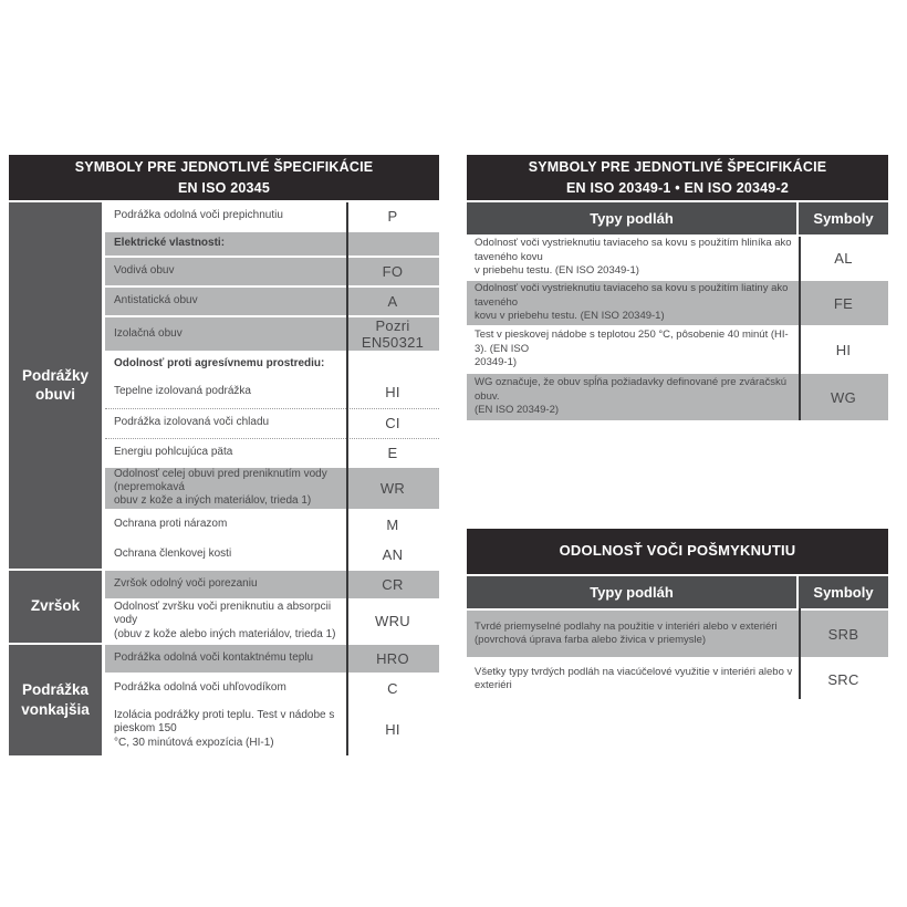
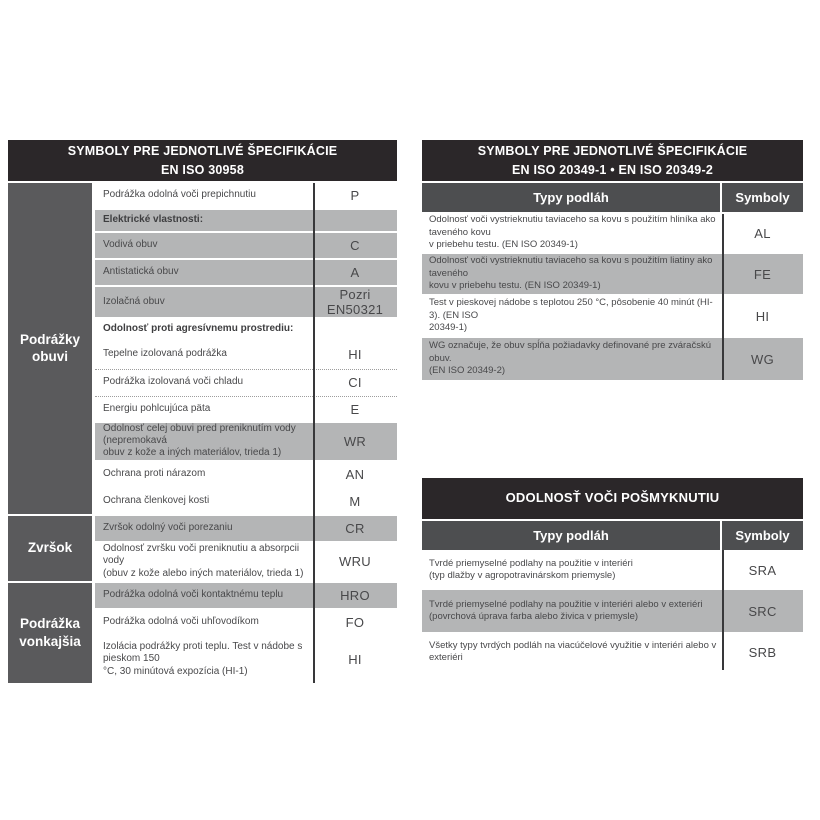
  SYMBOLY PRE JEDNOTLIVÉ ŠPECIFIKÁCIE
- EN ISO 20345
+ EN ISO 30958
  Podrážky
  obuvi
  Podrážka odolná voči prepichnutiu
  P
  Elektrické vlastnosti:
  Vodivá obuv
- FO
+ C
  Antistatická obuv
  A
  Izolačná obuv
  Pozri EN50321
  Odolnosť proti agresívnemu prostrediu:
  Tepelne izolovaná podrážka
  HI
  Podrážka izolovaná voči chladu
  CI
  Energiu pohlcujúca päta
  E
  Odolnosť celej obuvi pred preniknutím vody (nepremokavá
  obuv z kože a iných materiálov, trieda 1)
  WR
  Ochrana proti nárazom
- M
+ AN
  Ochrana členkovej kosti
- AN
+ M
  Zvršok
  Zvršok odolný voči porezaniu
  CR
  Odolnosť zvršku voči preniknutiu a absorpcii vody
  (obuv z kože alebo iných materiálov, trieda 1)
  WRU
  Podrážka
  vonkajšia
  Podrážka odolná voči kontaktnému teplu
  HRO
  Podrážka odolná voči uhľovodíkom
- C
+ FO
  Izolácia podrážky proti teplu. Test v nádobe s pieskom 150
  °C, 30 minútová expozícia (HI-1)
  HI
  SYMBOLY PRE JEDNOTLIVÉ ŠPECIFIKÁCIE
  EN ISO 20349-1 • EN ISO 20349-2
  Typy podláh
  Symboly
  Odolnosť voči vystrieknutiu taviaceho sa kovu s použitím hliníka ako taveného kovu
  v priebehu testu. (EN ISO 20349-1)
  AL
  Odolnosť voči vystrieknutiu taviaceho sa kovu s použitím liatiny ako taveného
  kovu v priebehu testu. (EN ISO 20349-1)
  FE
  Test v pieskovej nádobe s teplotou 250 °C, pôsobenie 40 minút (HI-3). (EN ISO
  20349-1)
  HI
  WG označuje, že obuv spĺňa požiadavky definované pre zváračskú obuv.
  (EN ISO 20349-2)
  WG
  ODOLNOSŤ VOČI POŠMYKNUTIU
  Typy podláh
  Symboly
+ Tvrdé priemyselné podlahy na použitie v interiéri
+ (typ dlažby v agropotravinárskom priemysle)
+ SRA
  Tvrdé priemyselné podlahy na použitie v interiéri alebo v exteriéri
  (povrchová úprava farba alebo živica v priemysle)
- SRB
+ SRC
  Všetky typy tvrdých podláh na viacúčelové využitie v interiéri alebo v exteriéri
- SRC
+ SRB
